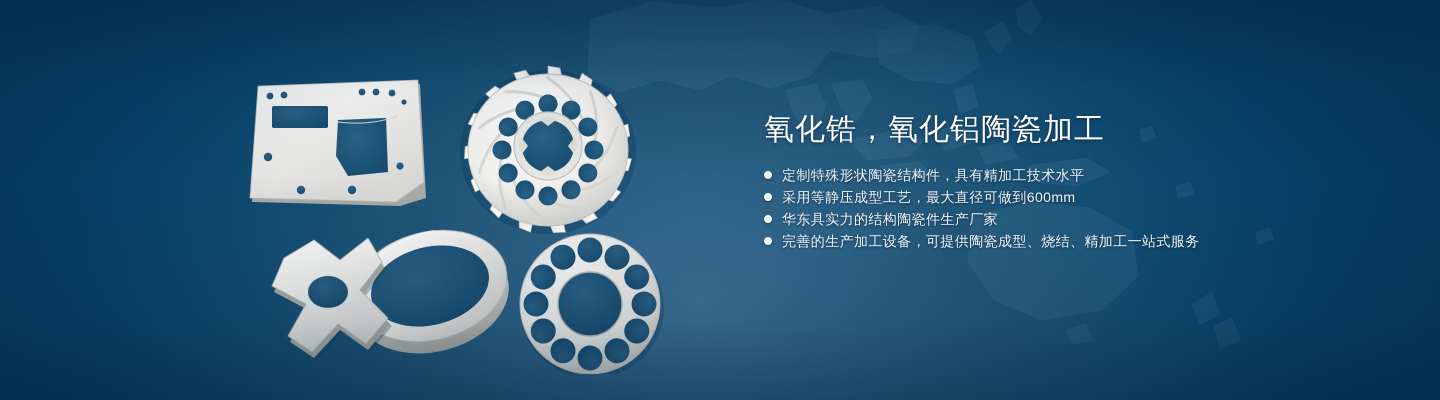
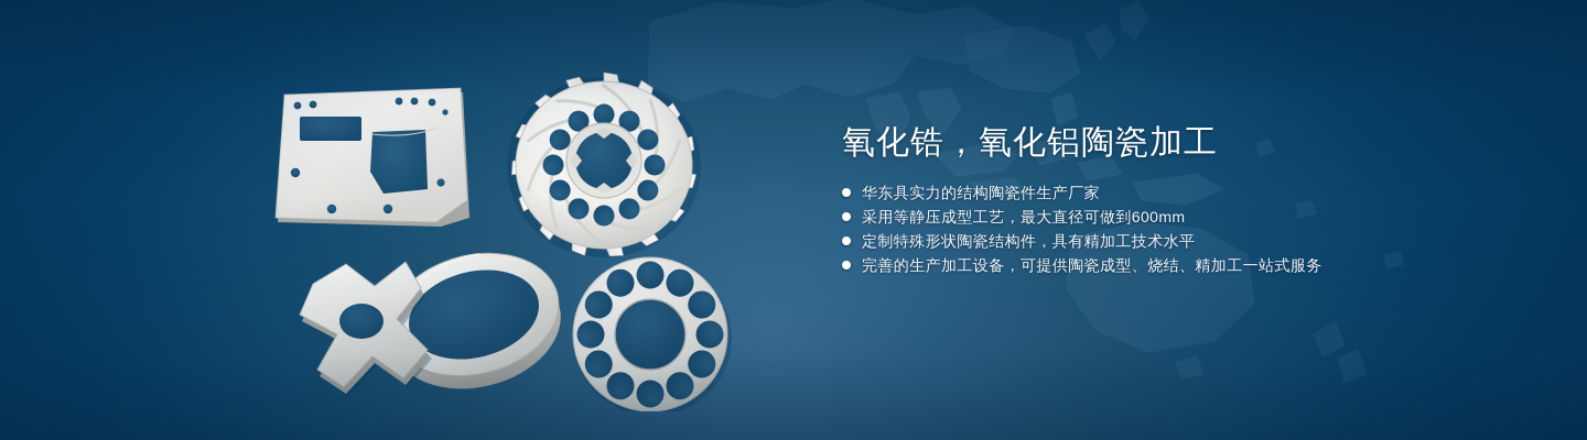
  氧化锆，氧化铝陶瓷加工
- 定制特殊形状陶瓷结构件，具有精加工技术水平
+ 华东具实力的结构陶瓷件生产厂家
  采用等静压成型工艺，最大直径可做到600mm
- 华东具实力的结构陶瓷件生产厂家
+ 定制特殊形状陶瓷结构件，具有精加工技术水平
  完善的生产加工设备，可提供陶瓷成型、烧结、精加工一站式服务
